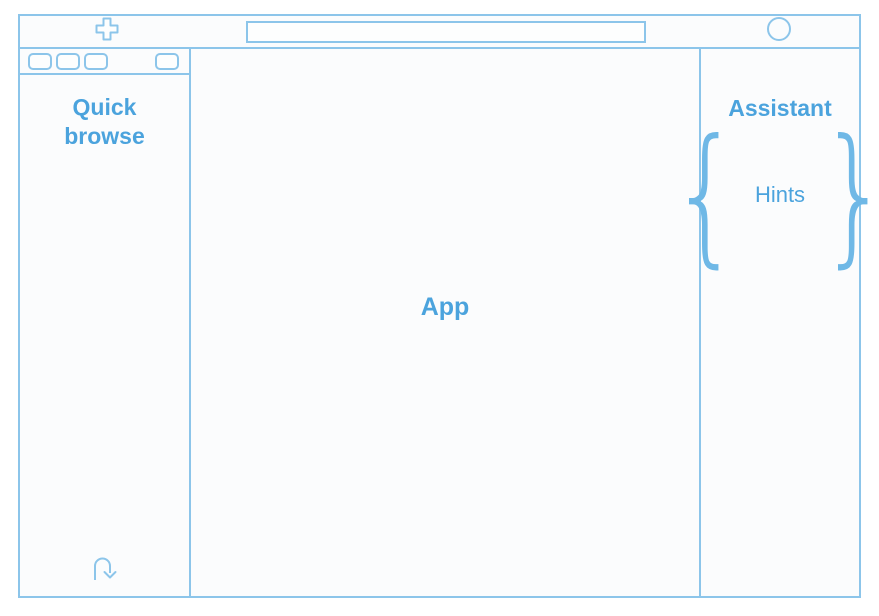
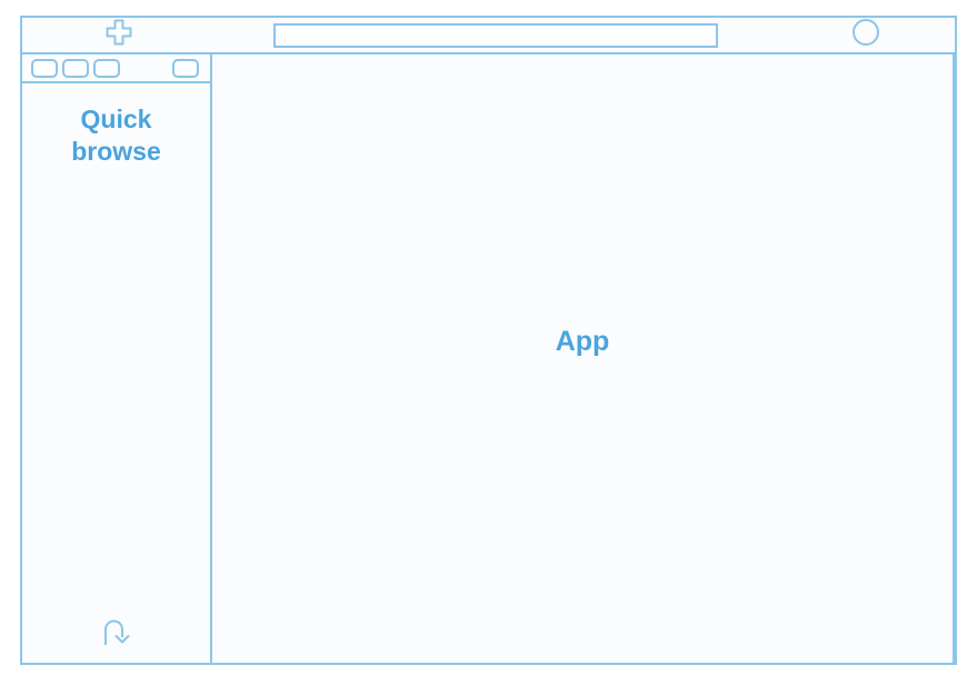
  Quick
  browse
  App
- Assistant
- {
- Hints
- }
